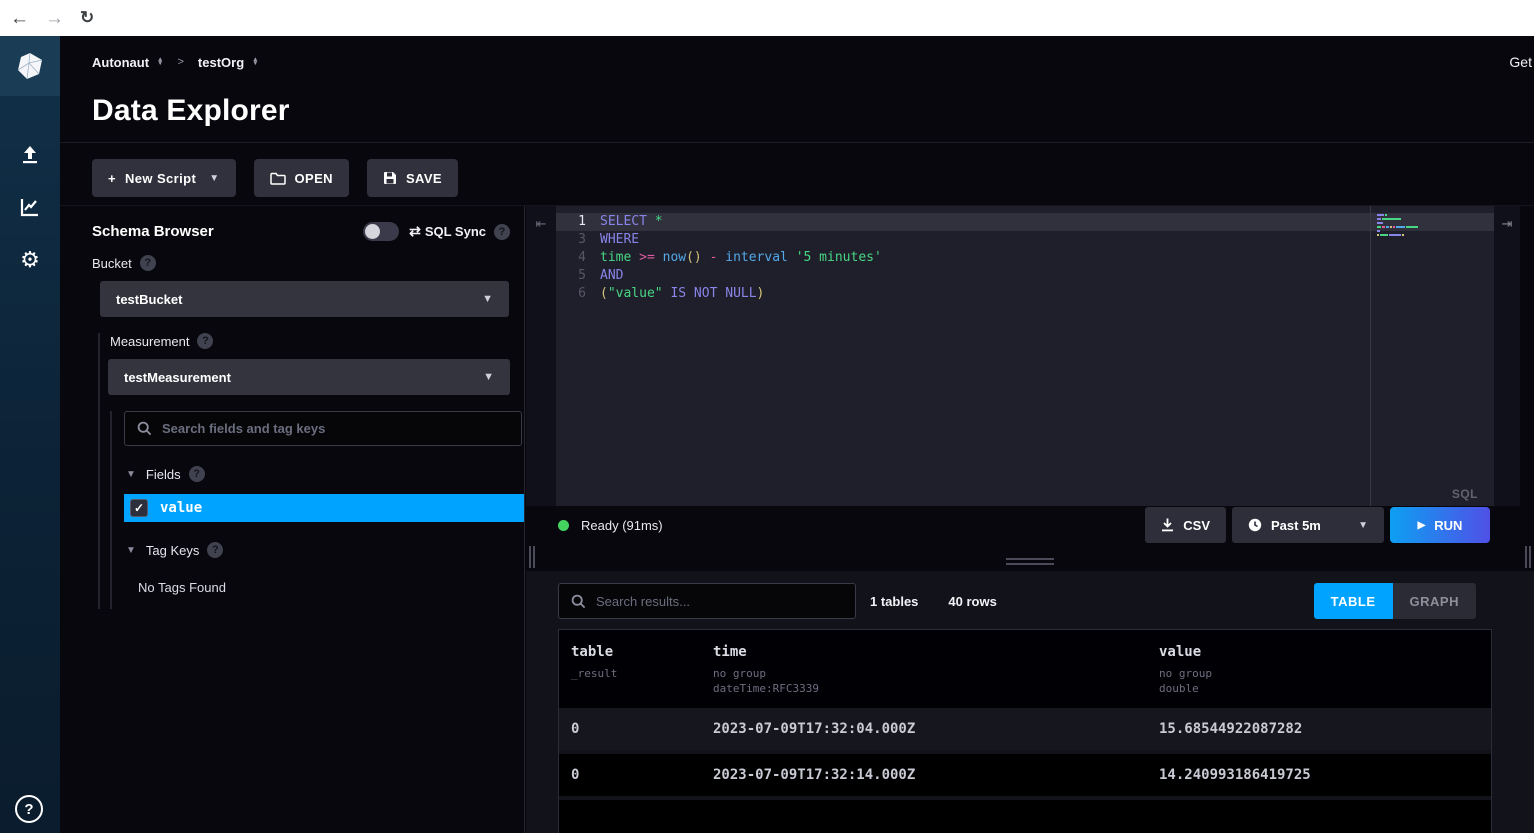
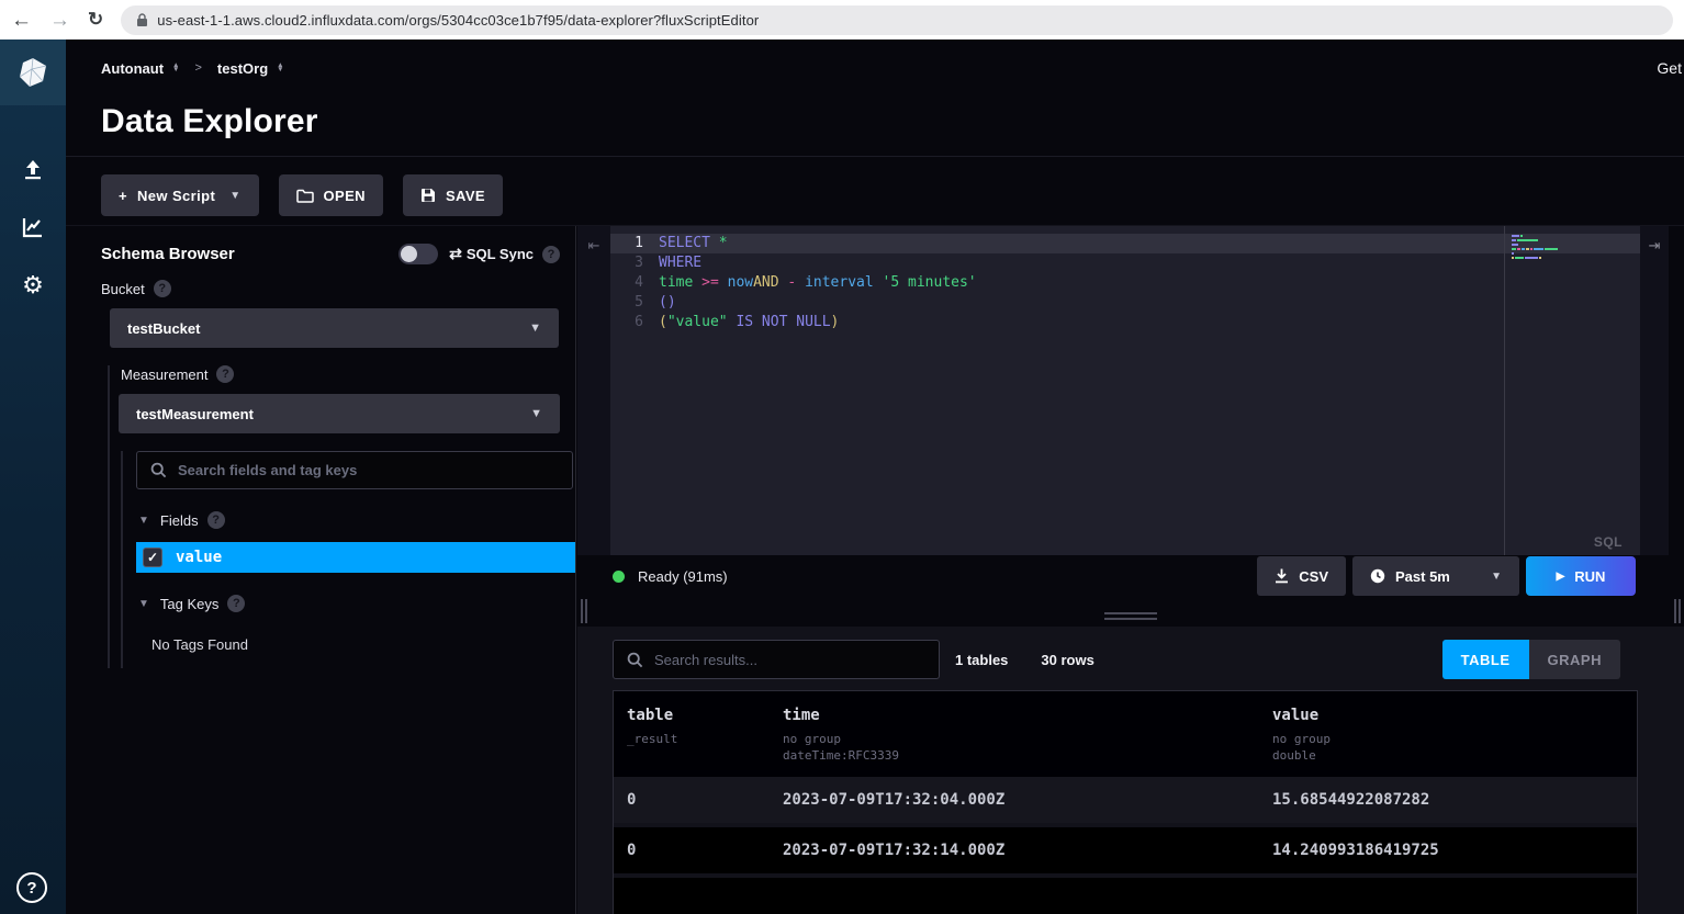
  ←
  →
  ↻
+ us-east-1-1.aws.cloud2.influxdata.com/orgs/5304cc03ce1b7f95/data-explorer?fluxScriptEditor
  ⚙
  ?
  Autonaut
  >
  testOrg
  Get
  Data Explorer
  +
  New Script
  ▼
  OPEN
  SAVE
  Schema Browser
  ⇄ SQL Sync
  ?
  Bucket
  ?
  testBucket
  ▼
  Measurement
  ?
  testMeasurement
  ▼
  Search fields and tag keys
  ▼
  Fields
  ?
  ✓
  value
  ▼
  Tag Keys
  ?
  No Tags Found
  ⇤
  1
  SELECT *
  3
  WHERE
  4
- time >= now() - interval '5 minutes'
+ time >= nowAND - interval '5 minutes'
  5
- AND
+ ()
  6
  ("value" IS NOT NULL)
  ⇥
  SQL
  Ready (91ms)
  CSV
  Past 5m
  ▼
  ▶
  RUN
  Search results...
  1 tables
- 40 rows
+ 30 rows
  TABLE
  GRAPH
  table
  _result
  time
  no group
  dateTime:RFC3339
  value
  no group
  double
  0
  2023-07-09T17:32:04.000Z
  15.68544922087282
  0
  2023-07-09T17:32:14.000Z
  14.240993186419725
